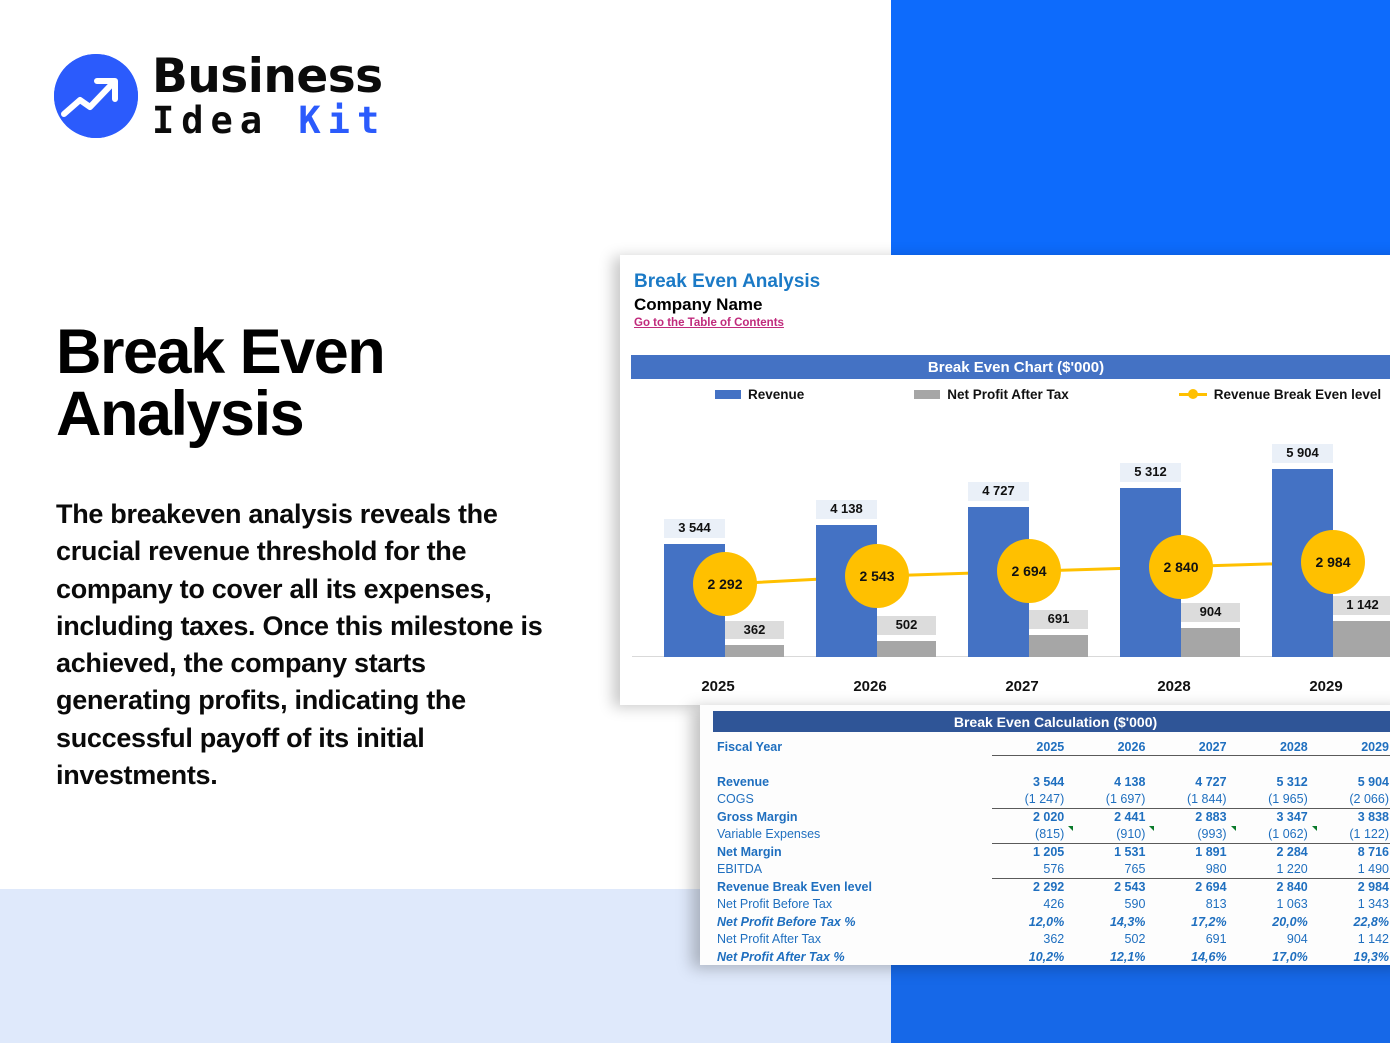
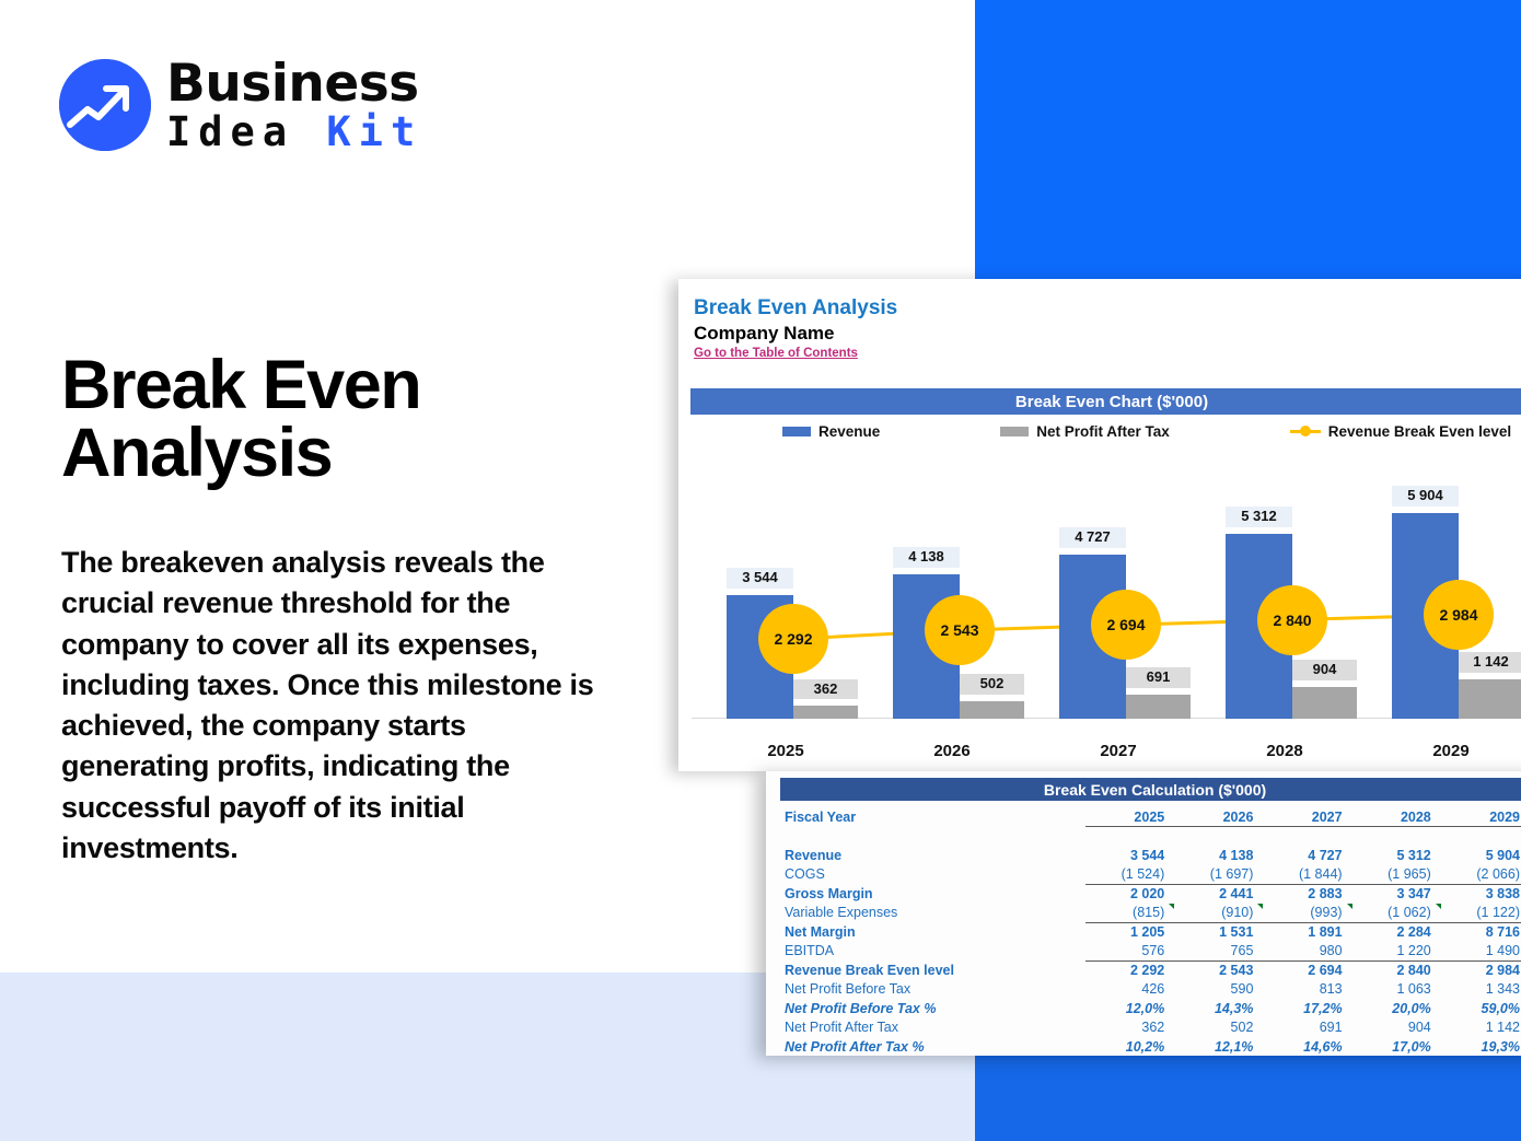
  Business
  Idea Kit
  Break Even
  Analysis
  The breakeven analysis reveals the crucial revenue threshold for the company to cover all its expenses, including taxes. Once this milestone is achieved, the company starts generating profits, indicating the successful payoff of its initial investments.
  Break Even Analysis
  Company Name
  Go to the Table of Contents
  Break Even Chart ($'000)
  Revenue
  Net Profit After Tax
  Revenue Break Even level
  3 544
  362
  4 138
  502
  4 727
  691
  5 312
  904
  5 904
  1 142
  2 292
  2 543
  2 694
  2 840
  2 984
  2025
  2026
  2027
  2028
  2029
  Break Even Calculation ($'000)
  Fiscal Year	2025	2026	2027	2028	2029
  Revenue	3 544	4 138	4 727	5 312	5 904
- COGS	(1 247)	(1 697)	(1 844)	(1 965)	(2 066)
+ COGS	(1 524)	(1 697)	(1 844)	(1 965)	(2 066)
  Gross Margin	2 020	2 441	2 883	3 347	3 838
  Variable Expenses	(815)	(910)	(993)	(1 062)	(1 122)
  Net Margin	1 205	1 531	1 891	2 284	8 716
  EBITDA	576	765	980	1 220	1 490
  Revenue Break Even level	2 292	2 543	2 694	2 840	2 984
  Net Profit Before Tax	426	590	813	1 063	1 343
- Net Profit Before Tax %	12,0%	14,3%	17,2%	20,0%	22,8%
+ Net Profit Before Tax %	12,0%	14,3%	17,2%	20,0%	59,0%
  Net Profit After Tax	362	502	691	904	1 142
  Net Profit After Tax %	10,2%	12,1%	14,6%	17,0%	19,3%
